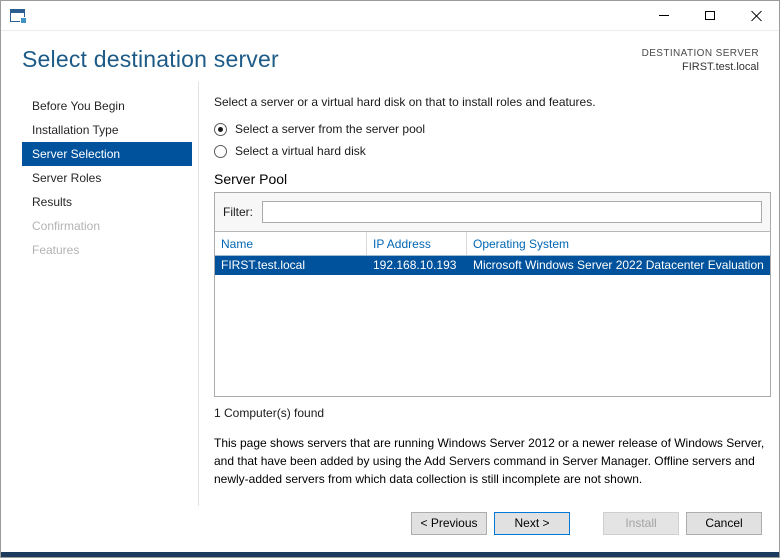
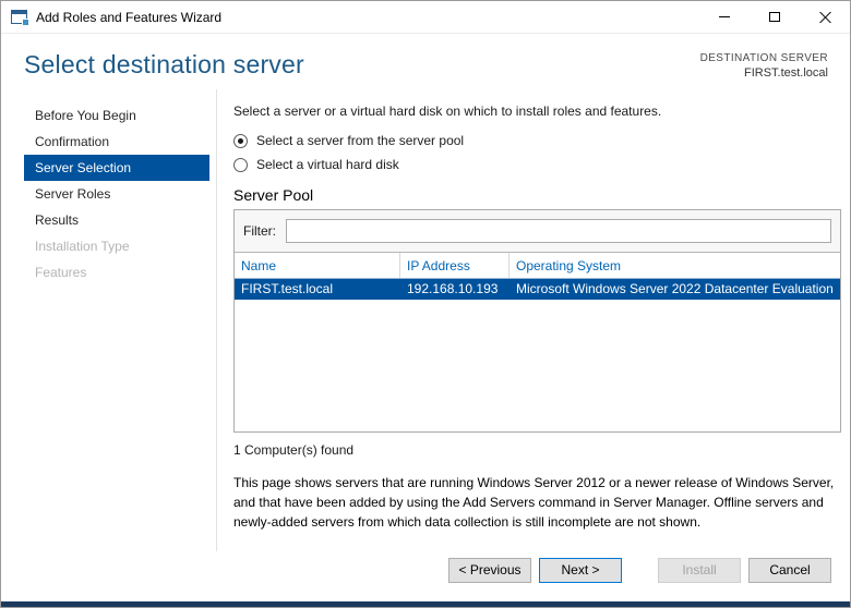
+ Add Roles and Features Wizard
  Select destination server
  DESTINATION SERVER
  FIRST.test.local
  Before You Begin
- Installation Type
+ Confirmation
  Server Selection
  Server Roles
  Results
- Confirmation
+ Installation Type
  Features
- Select a server or a virtual hard disk on that to install roles and features.
+ Select a server or a virtual hard disk on which to install roles and features.
  Select a server from the server pool
  Select a virtual hard disk
  Server Pool
  Filter:
  Name
  IP Address
  Operating System
  FIRST.test.local
  192.168.10.193
  Microsoft Windows Server 2022 Datacenter Evaluation
  1 Computer(s) found
  This page shows servers that are running Windows Server 2012 or a newer release of Windows Server, and that have been added by using the Add Servers command in Server Manager. Offline servers and newly-added servers from which data collection is still incomplete are not shown.
  < Previous
  Next >
  Install
  Cancel
